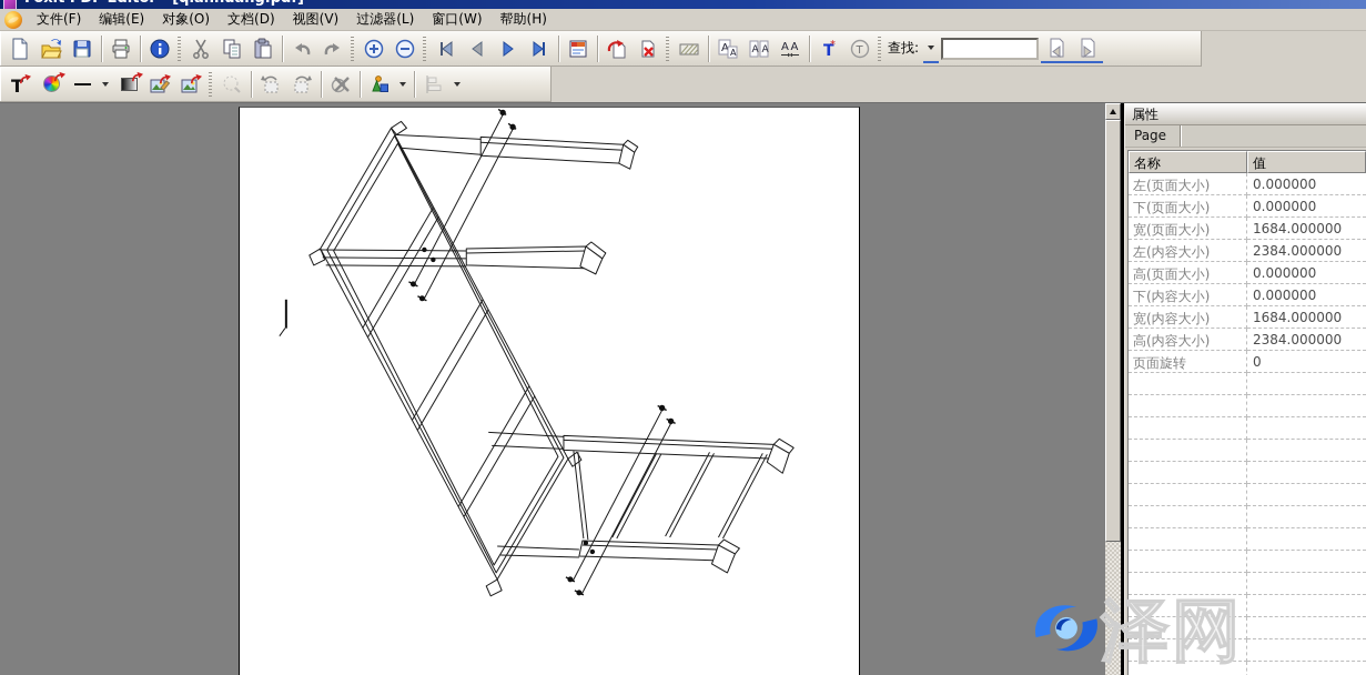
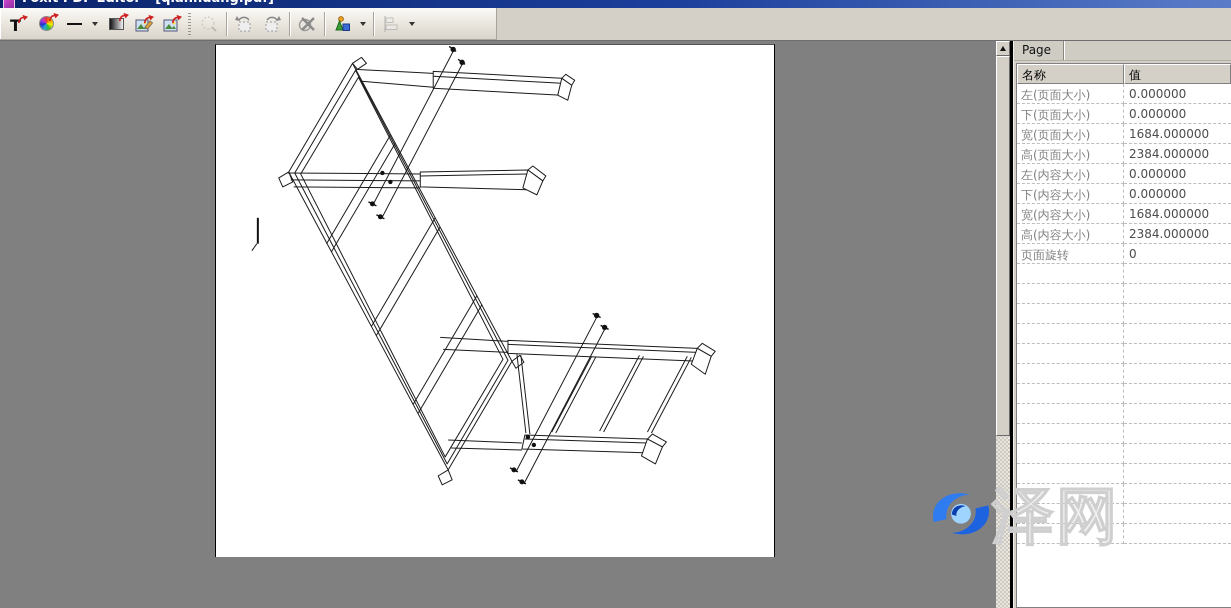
- 文件(F)
- 编辑(E)
- 对象(O)
- 文档(D)
- 视图(V)
- 过滤器(L)
- 窗口(W)
- 帮助(H)
- 查找:
- 属性
  Page
  名称
  值
  左(页面大小)
  0.000000
  下(页面大小)
  0.000000
  宽(页面大小)
  1684.000000
- 左(内容大小)
+ 高(页面大小)
  2384.000000
- 高(页面大小)
+ 左(内容大小)
  0.000000
  下(内容大小)
  0.000000
  宽(内容大小)
  1684.000000
  高(内容大小)
  2384.000000
  页面旋转
  0
  泽网
